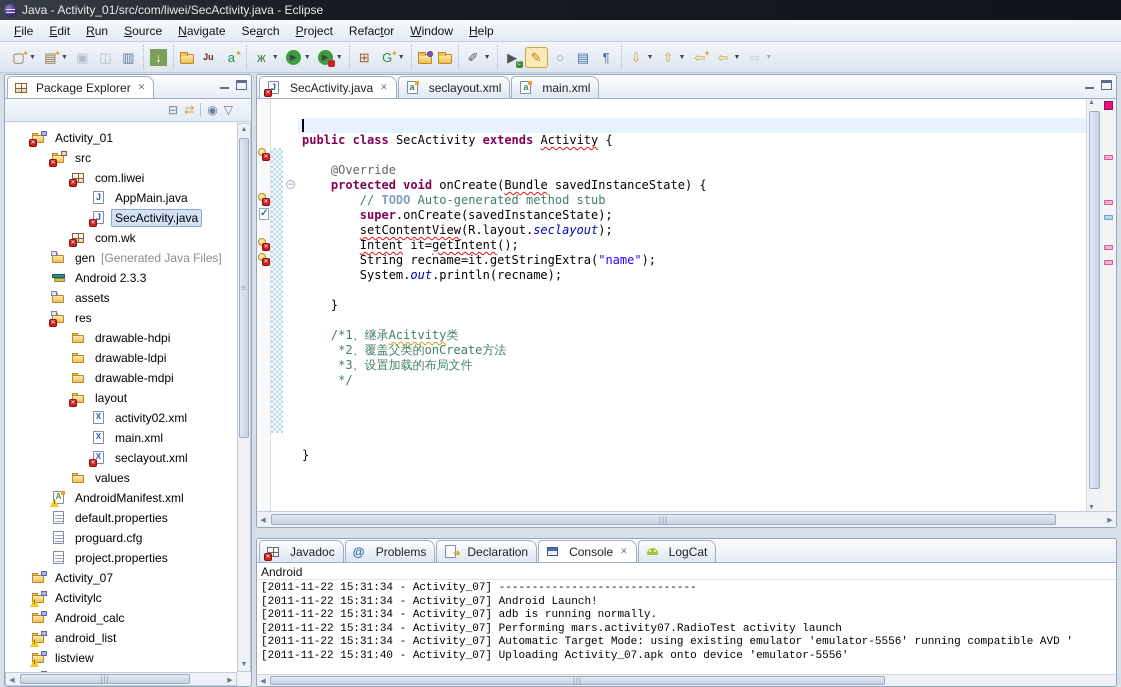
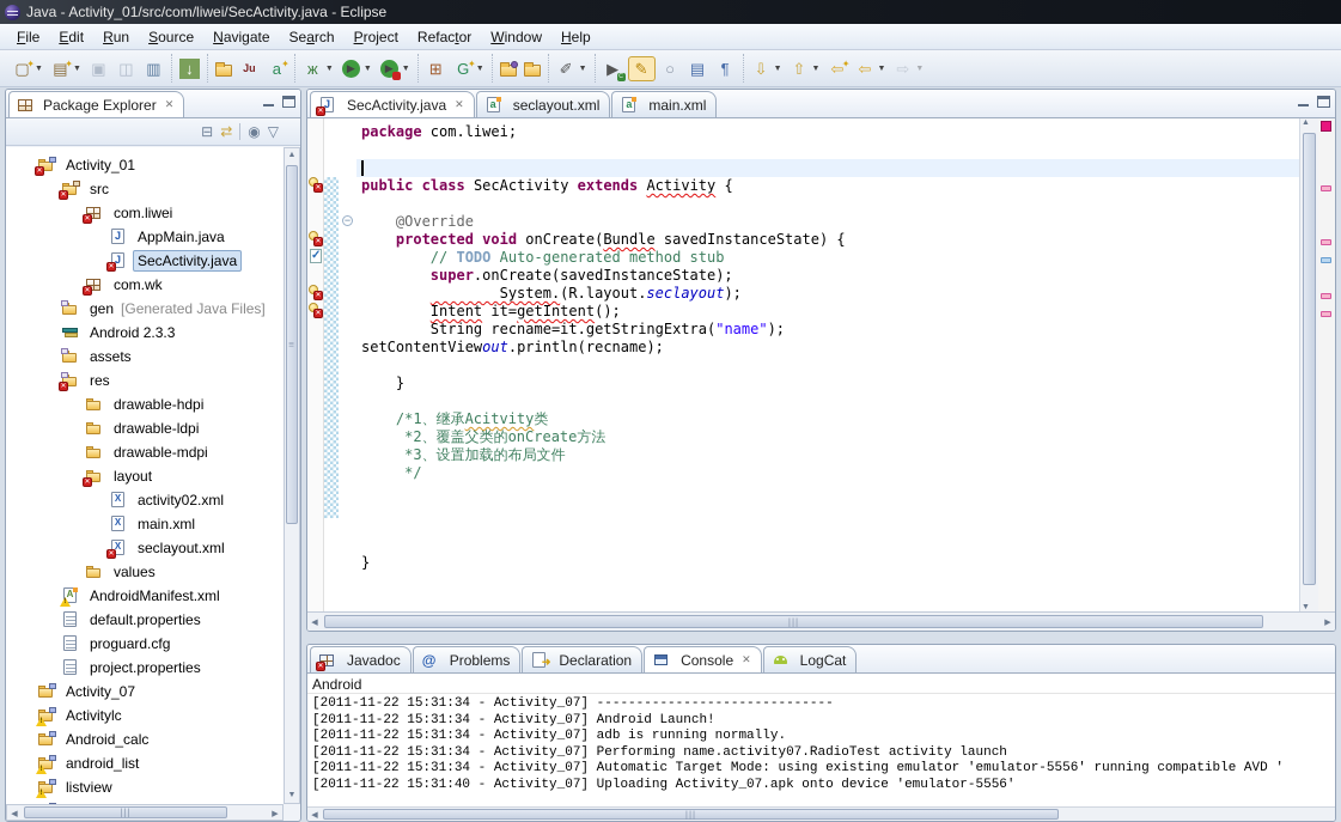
  Java - Activity_01/src/com/liwei/SecActivity.java - Eclipse
  File
  Edit
  Run
  Source
  Navigate
  Search
  Project
  Refactor
  Window
  Help
  ▢
  ✦
  ▤
  ✦
  ▣
  ◫
  ▥
  ↓
  Ju
  a
  ✦
  ж
  ▶
  ▶
  ⊞
  G
  ✦
  ✐
  ▶
  ✎
  ○
  ▤
  ¶
  ⇩
  ⇧
  ⇦
  ✦
  ⇦
  ⇨
  Package Explorer
  ✕
  ⊟
  ⇄
  ◉
  ▽
  Activity_01
  src
  com.liwei
  J
  AppMain.java
  J
  SecActivity.java
  com.wk
  gen
  [Generated Java Files]
  Android 2.3.3
  assets
  res
  drawable-hdpi
  drawable-ldpi
  drawable-mdpi
  layout
  X
  activity02.xml
  X
  main.xml
  X
  seclayout.xml
  values
  A
  AndroidManifest.xml
  default.properties
  proguard.cfg
  project.properties
  Activity_07
  Activitylc
  Android_calc
  android_list
  listview
  ≡
  |||
  J
  SecActivity.java
  ✕
  a
  seclayout.xml
  a
  main.xml
  ✓
  −
+ package com.liwei;
  public class SecActivity extends Activity {
  @Override
  protected void onCreate(Bundle savedInstanceState) {
  // TODO Auto-generated method stub
  super.onCreate(savedInstanceState);
- setContentView(R.layout.seclayout);
+ System.(R.layout.seclayout);
  Intent it=getIntent();
  String recname=it.getStringExtra("name");
- System.out.println(recname);
+ setContentViewout.println(recname);
  }
  /*1、继承Acitvity类
  *2、覆盖父类的onCreate方法
  *3、设置加载的布局文件
  */
  }
  |||
  Javadoc
  @
  Problems
  ➜
  Declaration
  Console
  ✕
  LogCat
  Android
  [2011-11-22 15:31:34 - Activity_07] ------------------------------
  [2011-11-22 15:31:34 - Activity_07] Android Launch!
  [2011-11-22 15:31:34 - Activity_07] adb is running normally.
- [2011-11-22 15:31:34 - Activity_07] Performing mars.activity07.RadioTest activity launch
+ [2011-11-22 15:31:34 - Activity_07] Performing name.activity07.RadioTest activity launch
  [2011-11-22 15:31:34 - Activity_07] Automatic Target Mode: using existing emulator 'emulator-5556' running compatible AVD '
  [2011-11-22 15:31:40 - Activity_07] Uploading Activity_07.apk onto device 'emulator-5556'
  |||
